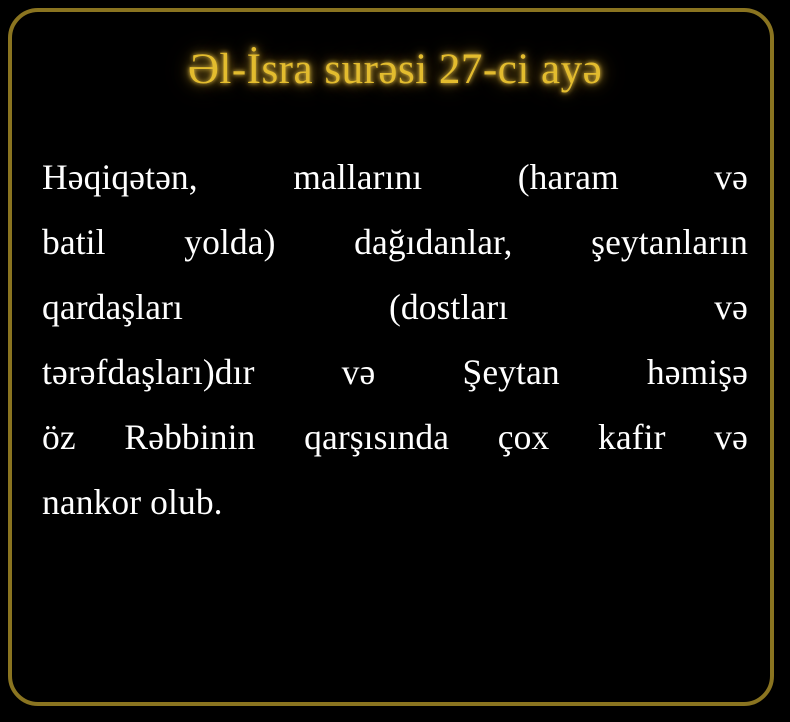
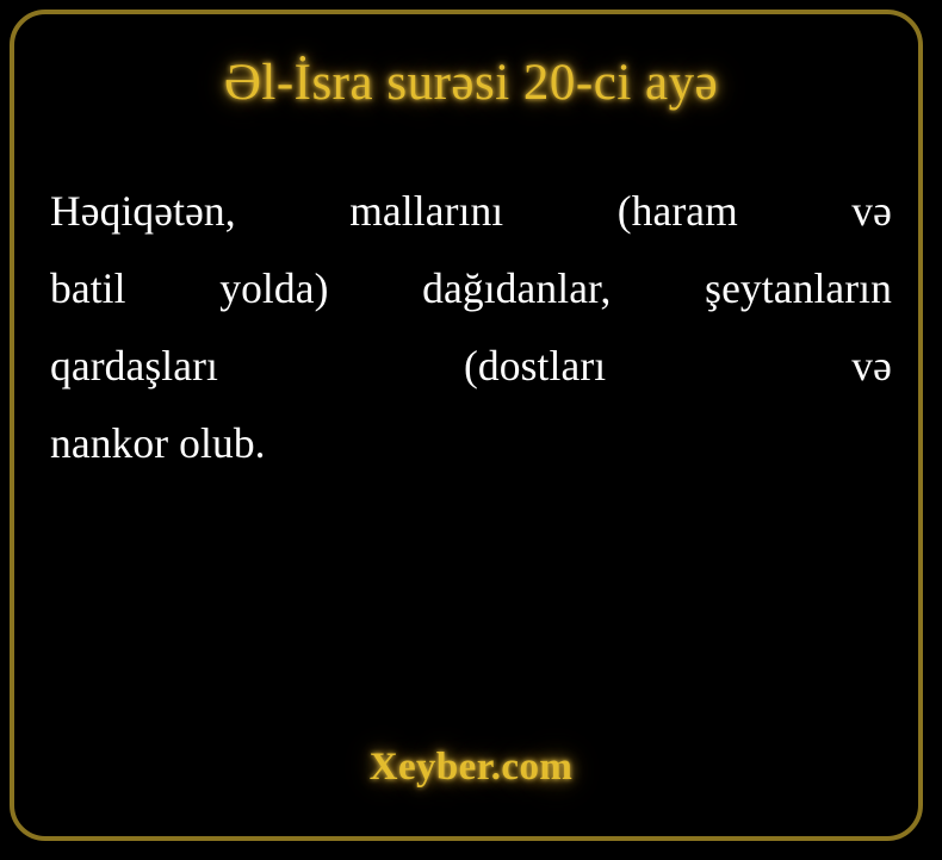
- Əl-İsra surəsi 27-ci ayə
+ Əl-İsra surəsi 20-ci ayə
  Həqiqətən, mallarını (haram və
  batil yolda) dağıdanlar, şeytanların
  qardaşları (dostları və
- tərəfdaşları)dır və Şeytan həmişə
- öz Rəbbinin qarşısında çox kafir və
  nankor olub.
+ Xeyber.com
